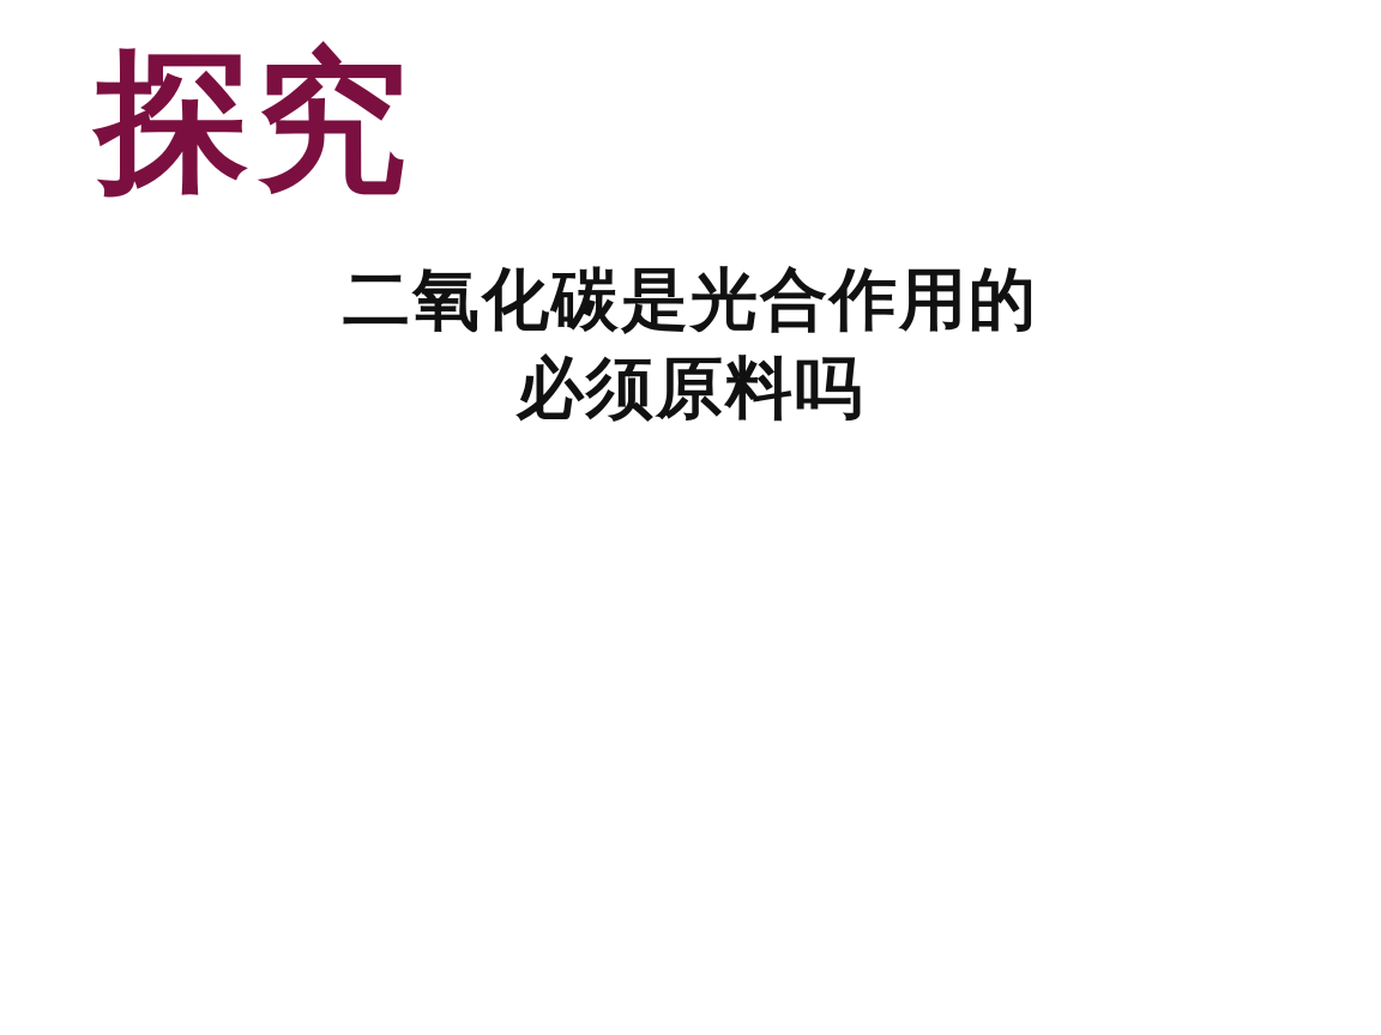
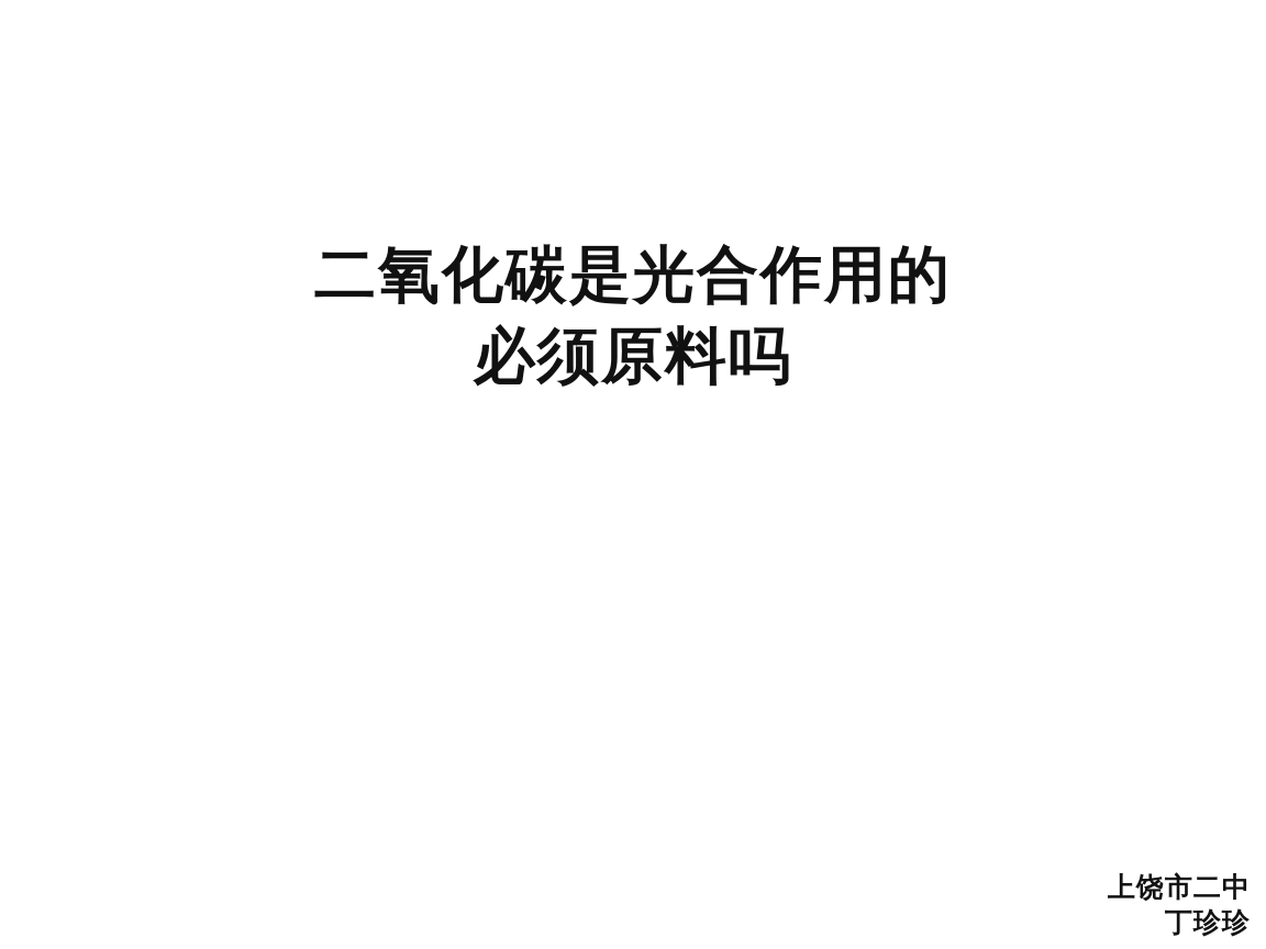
- 探究
  二氧化碳是光合作用的
  必须原料吗
+ 上饶市二中
+ 丁珍珍
